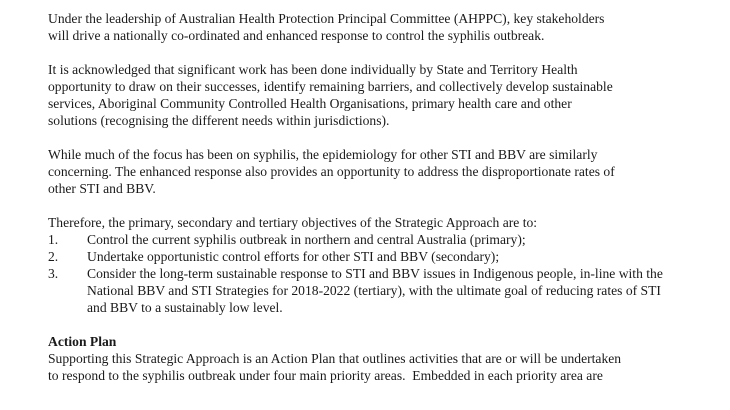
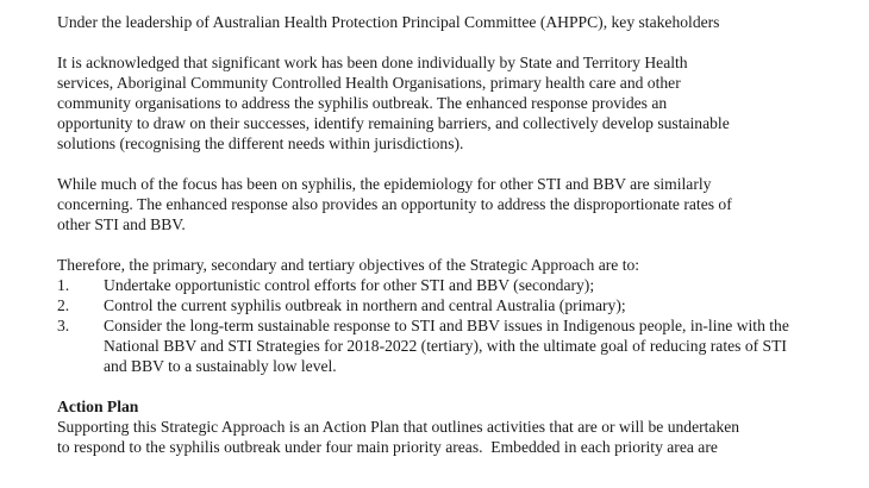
  Under the leadership of Australian Health Protection Principal Committee (AHPPC), key stakeholders
- will drive a nationally co-ordinated and enhanced response to control the syphilis outbreak.
  It is acknowledged that significant work has been done individually by State and Territory Health
- opportunity to draw on their successes, identify remaining barriers, and collectively develop sustainable
+ services, Aboriginal Community Controlled Health Organisations, primary health care and other
+ community organisations to address the syphilis outbreak. The enhanced response provides an
- services, Aboriginal Community Controlled Health Organisations, primary health care and other
+ opportunity to draw on their successes, identify remaining barriers, and collectively develop sustainable
  solutions (recognising the different needs within jurisdictions).
  While much of the focus has been on syphilis, the epidemiology for other STI and BBV are similarly
  concerning. The enhanced response also provides an opportunity to address the disproportionate rates of
  other STI and BBV.
  Therefore, the primary, secondary and tertiary objectives of the Strategic Approach are to:
  1.
- Control the current syphilis outbreak in northern and central Australia (primary);
+ Undertake opportunistic control efforts for other STI and BBV (secondary);
  2.
- Undertake opportunistic control efforts for other STI and BBV (secondary);
+ Control the current syphilis outbreak in northern and central Australia (primary);
  3.
  Consider the long-term sustainable response to STI and BBV issues in Indigenous people, in-line with the
  National BBV and STI Strategies for 2018-2022 (tertiary), with the ultimate goal of reducing rates of STI
  and BBV to a sustainably low level.
  Action Plan
  Supporting this Strategic Approach is an Action Plan that outlines activities that are or will be undertaken
  to respond to the syphilis outbreak under four main priority areas. Embedded in each priority area are
